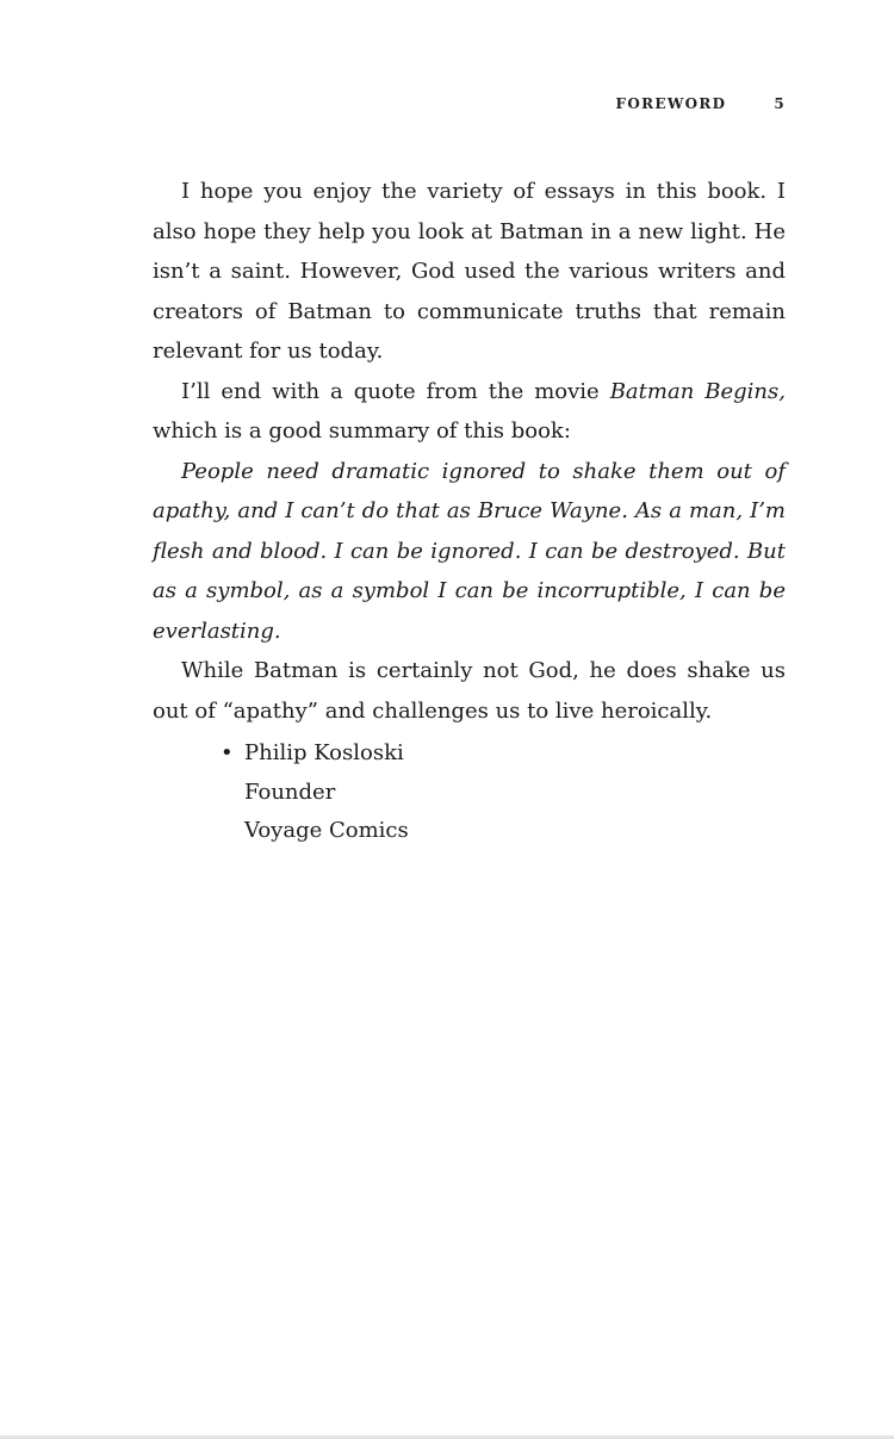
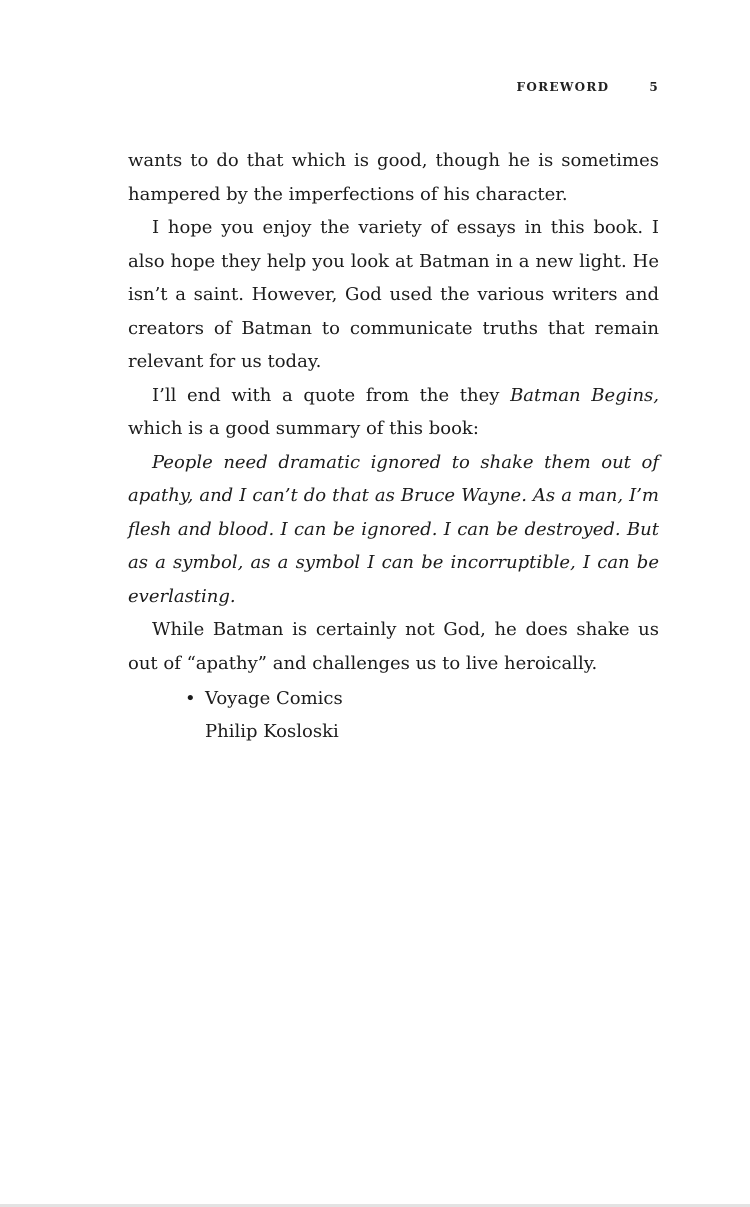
  FOREWORD
  5
+ wants to do that which is good, though he is sometimes hampered by the imperfections of his character.
  I hope you enjoy the variety of essays in this book. I also hope they help you look at Batman in a new light. He isn’t a saint. However, God used the various writers and creators of Batman to communicate truths that remain relevant for us today.
- I’ll end with a quote from the movie Batman Begins, which is a good summary of this book:
+ I’ll end with a quote from the they Batman Begins, which is a good summary of this book:
  People need dramatic ignored to shake them out of apathy, and I can’t do that as Bruce Wayne. As a man, I’m flesh and blood. I can be ignored. I can be destroyed. But as a symbol, as a symbol I can be incorruptible, I can be everlasting.
  While Batman is certainly not God, he does shake us out of “apathy” and challenges us to live heroically.
  •
- Philip Kosloski
+ Voyage Comics
- Founder
- Voyage Comics
+ Philip Kosloski
